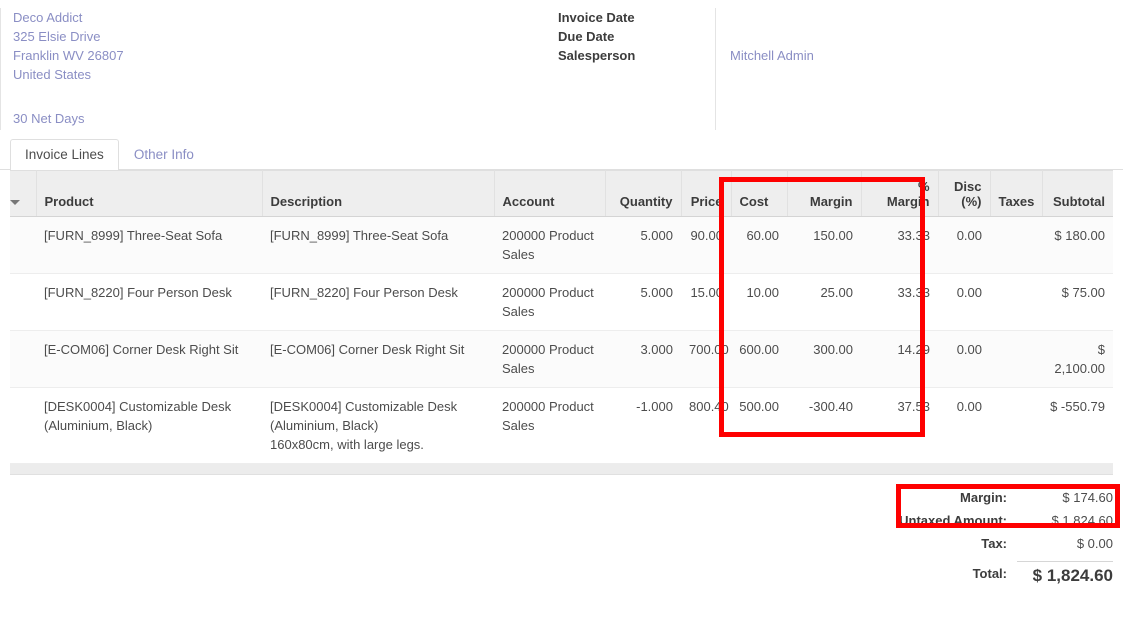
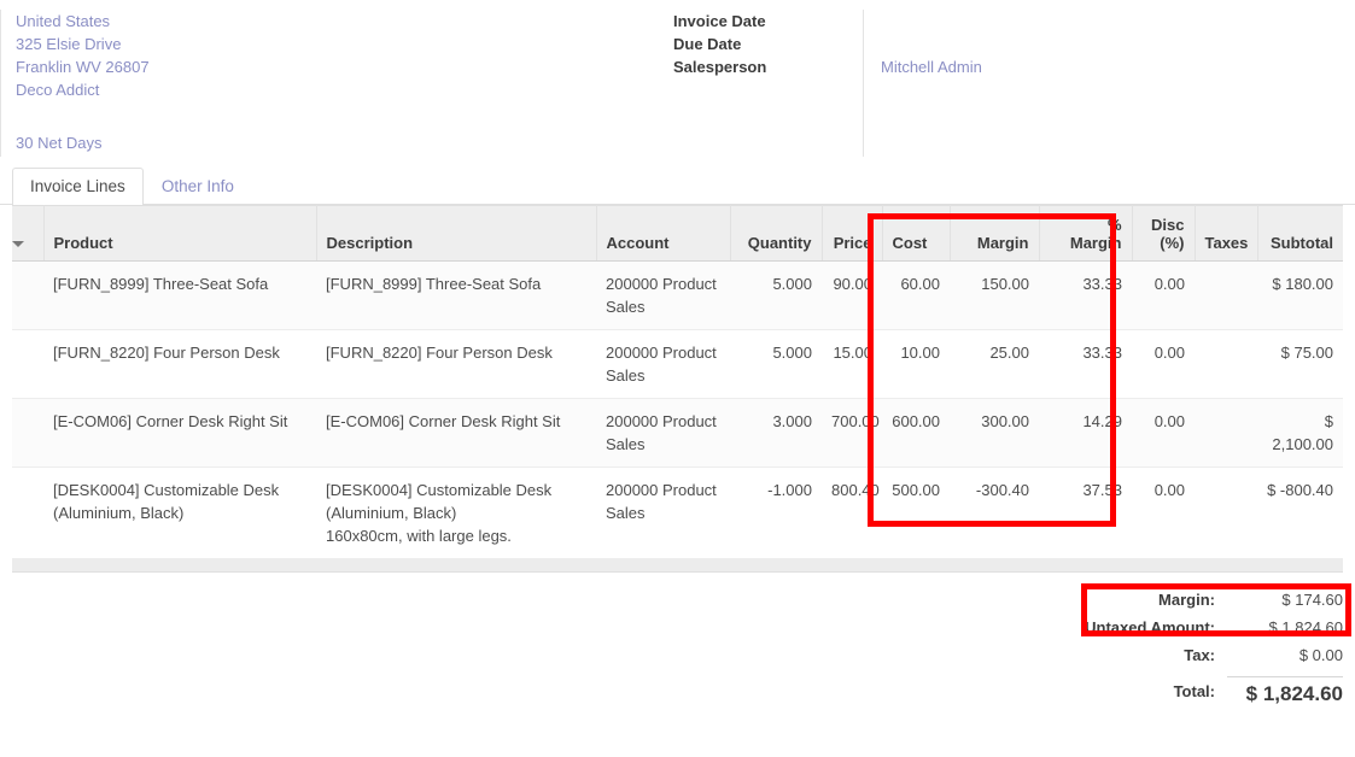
- Deco Addict
+ United States
  325 Elsie Drive
  Franklin WV 26807
- United States
+ Deco Addict
  30 Net Days
  Invoice Date
  Due Date
  Salesperson
  Mitchell Admin
  Invoice Lines
  Other Info
  	Product	Description	Account	Quantity	Price	Cost	Margin	% Margin	Disc (%)	Taxes	Subtotal
  	[FURN_8999] Three-Seat Sofa	[FURN_8999] Three-Seat Sofa	200000 Product Sales	5.000	90.00	60.00	150.00	33.33	0.00		$ 180.00
  	[FURN_8220] Four Person Desk	[FURN_8220] Four Person Desk	200000 Product Sales	5.000	15.00	10.00	25.00	33.33	0.00		$ 75.00
  	[E-COM06] Corner Desk Right Sit	[E-COM06] Corner Desk Right Sit	200000 Product Sales	3.000	700.00	600.00	300.00	14.29	0.00		$ 2,100.00
- 	[DESK0004] Customizable Desk (Aluminium, Black)	[DESK0004] Customizable Desk (Aluminium, Black) 160x80cm, with large legs.	200000 Product Sales	-1.000	800.40	500.00	-300.40	37.53	0.00		$ -550.79
+ 	[DESK0004] Customizable Desk (Aluminium, Black)	[DESK0004] Customizable Desk (Aluminium, Black) 160x80cm, with large legs.	200000 Product Sales	-1.000	800.40	500.00	-300.40	37.53	0.00		$ -800.40
  Margin:
  $ 174.60
  Untaxed Amount:
  $ 1,824.60
  Tax:
  $ 0.00
  Total:
  $ 1,824.60
